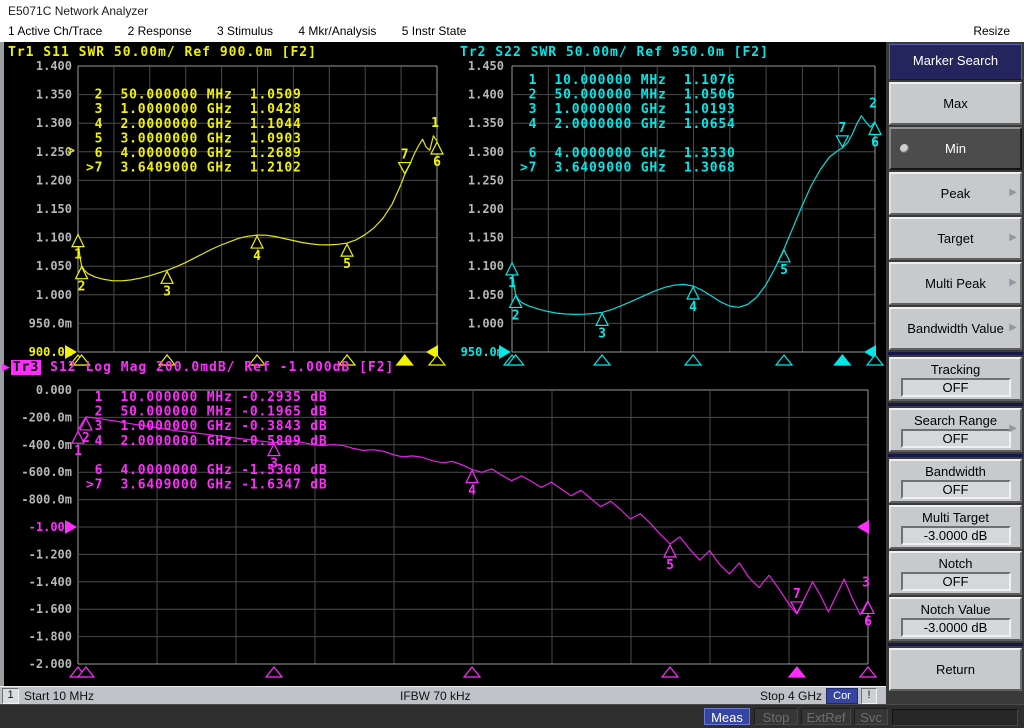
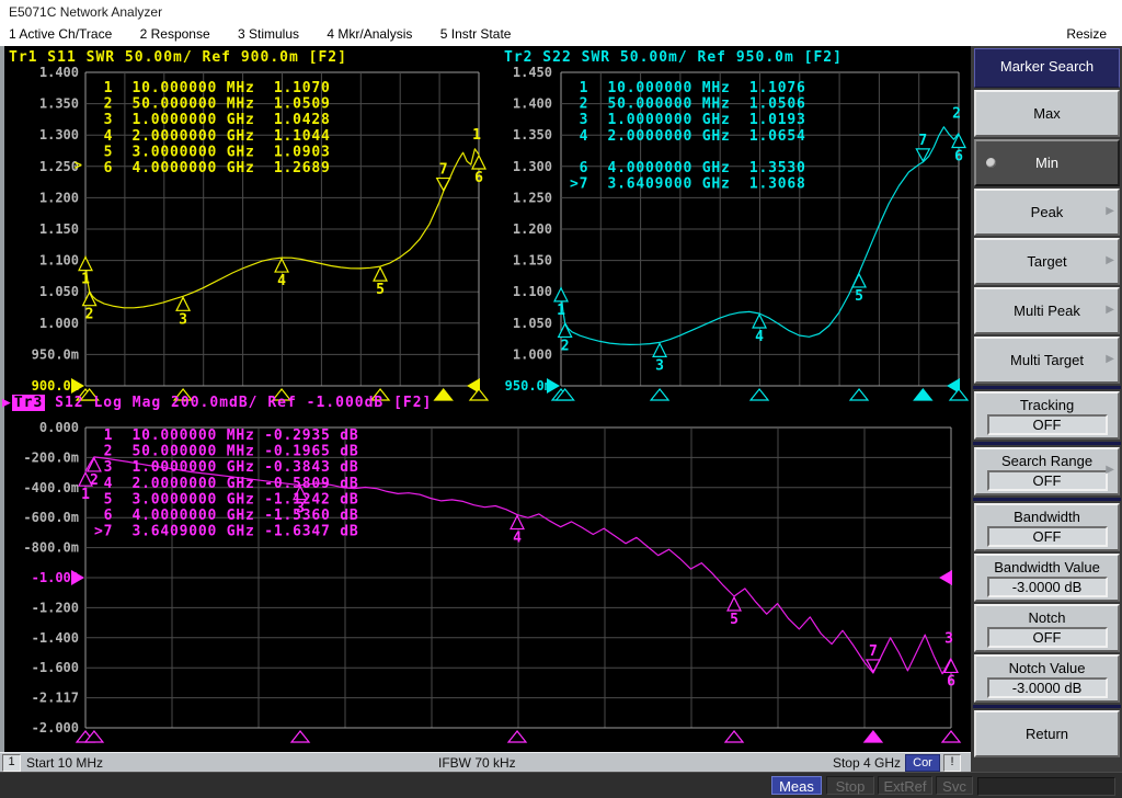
  E5071C Network Analyzer
  1 Active Ch/Trace 2 Response 3 Stimulus 4 Mkr/Analysis 5 Instr State
  Resize
  1.400
  1.350
  1.300
  1.250
  1.200
  1.150
  1.100
  1.050
  1.000
  950.0m
  900.0
  >
  1
  2
  3
  4
  5
  6
  7
  1
+ 1 10.000000 MHz 1.1070
  2 50.000000 MHz 1.0509
  3 1.0000000 GHz 1.0428
  4 2.0000000 GHz 1.1044
  5 3.0000000 GHz 1.0903
  6 4.0000000 GHz 1.2689
- >7 3.6409000 GHz 1.2102
  1.450
  1.400
  1.350
  1.300
  1.250
  1.200
  1.150
  1.100
  1.050
  1.000
  950.0
  1
  2
  3
  4
  5
  6
  7
  2
  1 10.000000 MHz 1.1076
  2 50.000000 MHz 1.0506
  3 1.0000000 GHz 1.0193
  4 2.0000000 GHz 1.0654
  6 4.0000000 GHz 1.3530
  >7 3.6409000 GHz 1.3068
  0.000
  -200.0m
  -400.0m
  -600.0m
  -800.0m
  -1.00
  -1.200
  -1.400
  -1.600
- -1.800
+ -2.117
  -2.000
  1
  2
  3
  4
  5
  6
  7
  3
  1 10.000000 MHz -0.2935 dB
  2 50.000000 MHz -0.1965 dB
  3 1.0000000 GHz -0.3843 dB
  4 2.0000000 GHz -0.5809 dB
+ 5 3.0000000 GHz -1.1242 dB
  6 4.0000000 GHz -1.5360 dB
  >7 3.6409000 GHz -1.6347 dB
  Tr1 S11 SWR 50.00m/ Ref 900.0m [F2]
  Tr2 S22 SWR 50.00m/ Ref 950.0m [F2]
  ▶ Tr3 S12 Log Mag 200.0mdB/ Ref -1.000dB [F2]
  Marker Search
  Max
  Min
  Peak
  ▶
  Target
  ▶
  Multi Peak
  ▶
- Bandwidth Value
+ Multi Target
  ▶
  Tracking
  OFF
  Search Range
  OFF
  ▶
  Bandwidth
  OFF
- Multi Target
+ Bandwidth Value
  -3.0000 dB
  Notch
  OFF
  Notch Value
  -3.0000 dB
  Return
  1
  Start 10 MHz
  IFBW 70 kHz
  Stop 4 GHz
  Cor
  !
  Meas
  Stop
  ExtRef
  Svc
